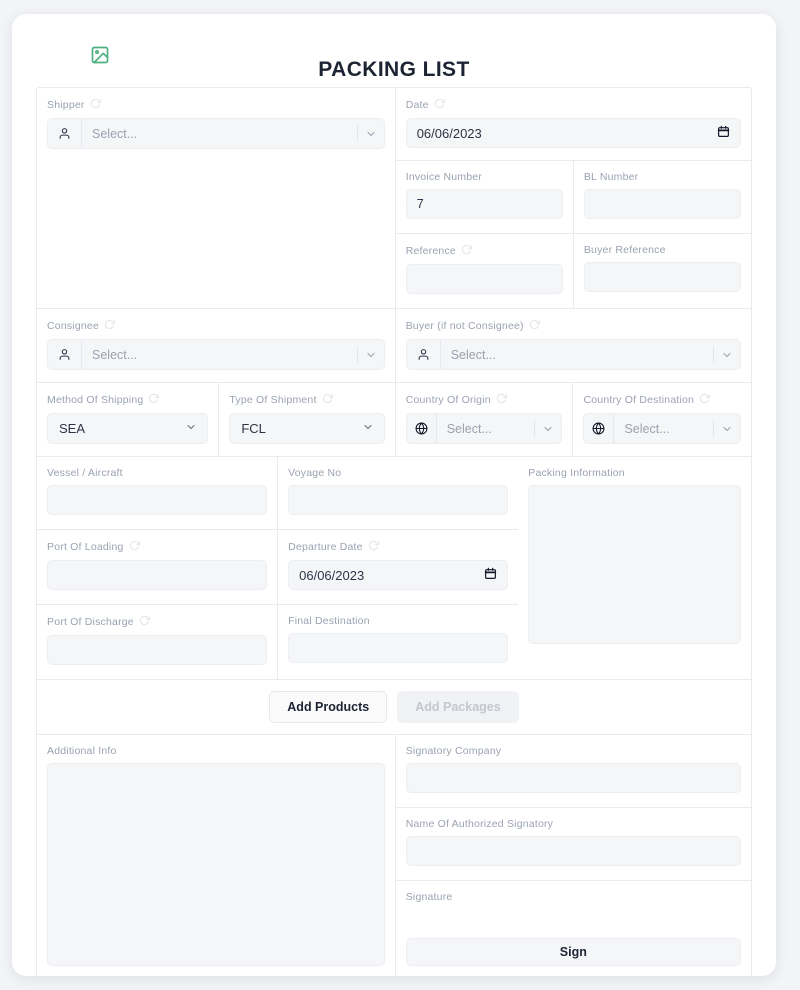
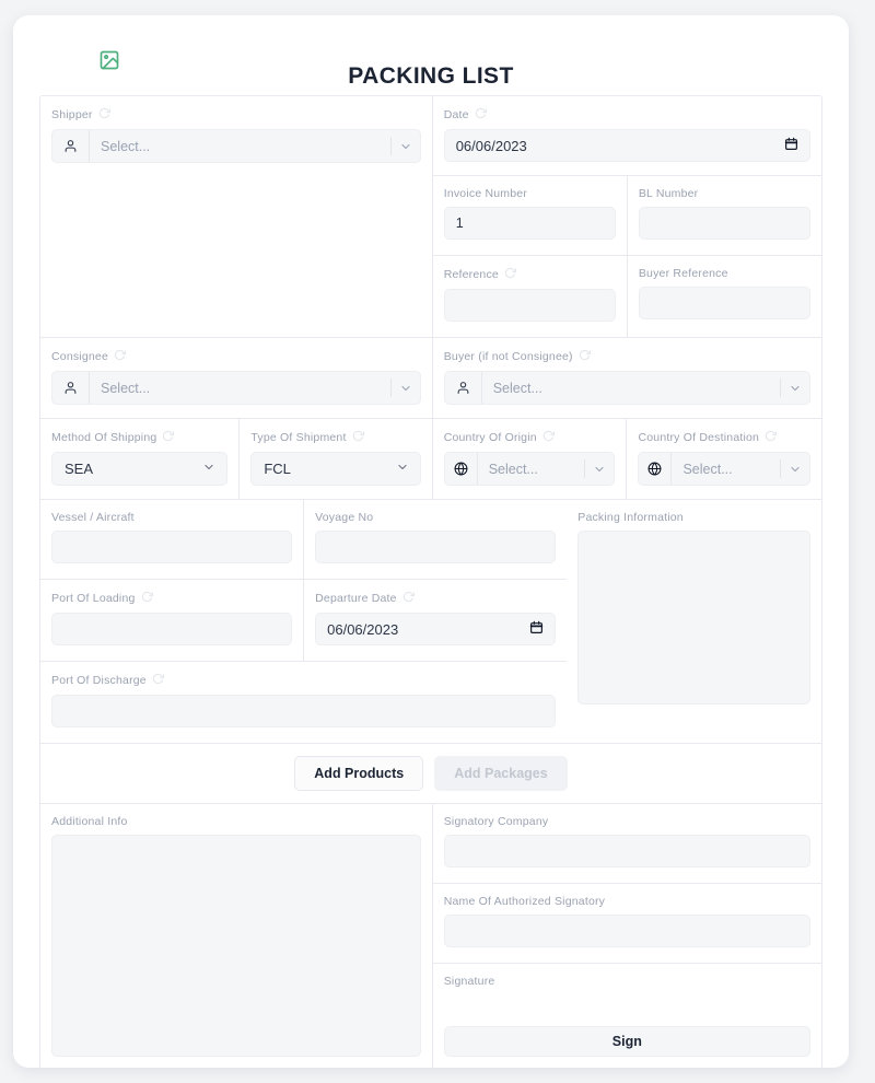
  PACKING LIST
  Shipper
  Select...
  Date
  06/06/2023
  Invoice Number
- 7
+ 1
  BL Number
  Reference
  Buyer Reference
  Consignee
  Select...
  Buyer (if not Consignee)
  Select...
  Method Of Shipping
  SEA
  Type Of Shipment
  FCL
  Country Of Origin
  Select...
  Country Of Destination
  Select...
  Vessel / Aircraft
  Voyage No
  Port Of Loading
  Departure Date
  06/06/2023
  Port Of Discharge
- Final Destination
  Packing Information
  Add Products
  Add Packages
  Additional Info
  Signatory Company
  Name Of Authorized Signatory
  Signature
  Sign
